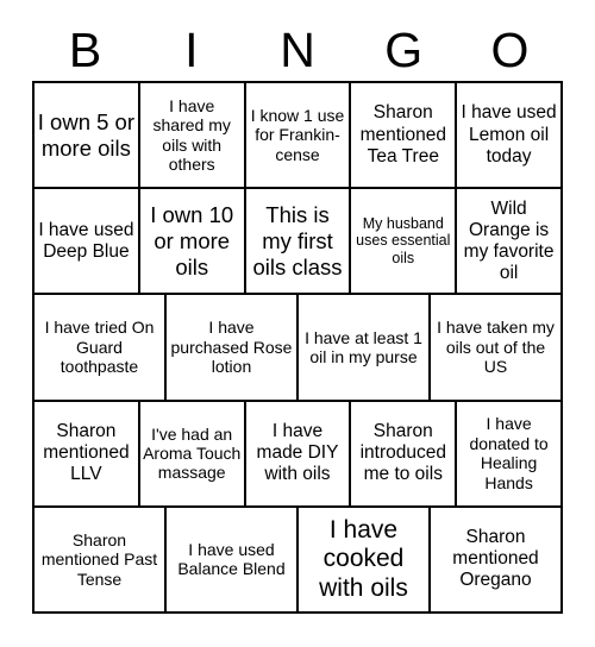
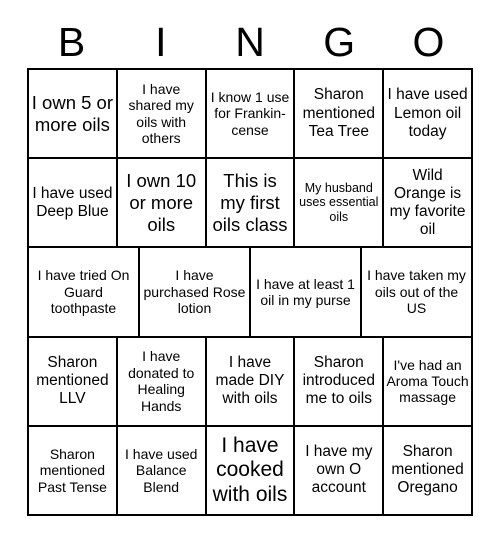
  B
  I
  N
  G
  O
  I own 5 or more oils
  I have shared my oils with others
  I know 1 use for Frankin-cense
  Sharon mentioned Tea Tree
  I have used Lemon oil today
  I have used Deep Blue
  I own 10 or more oils
  This is my first oils class
  My husband uses essential oils
  Wild Orange is my favorite oil
  I have tried On Guard toothpaste
  I have purchased Rose lotion
  I have at least 1 oil in my purse
  I have taken my oils out of the US
  Sharon mentioned LLV
- I've had an Aroma Touch massage
+ I have donated to Healing Hands
  I have made DIY with oils
  Sharon introduced me to oils
- I have donated to Healing Hands
+ I've had an Aroma Touch massage
  Sharon mentioned Past Tense
  I have used Balance Blend
  I have cooked with oils
+ I have my own O account
  Sharon mentioned Oregano
